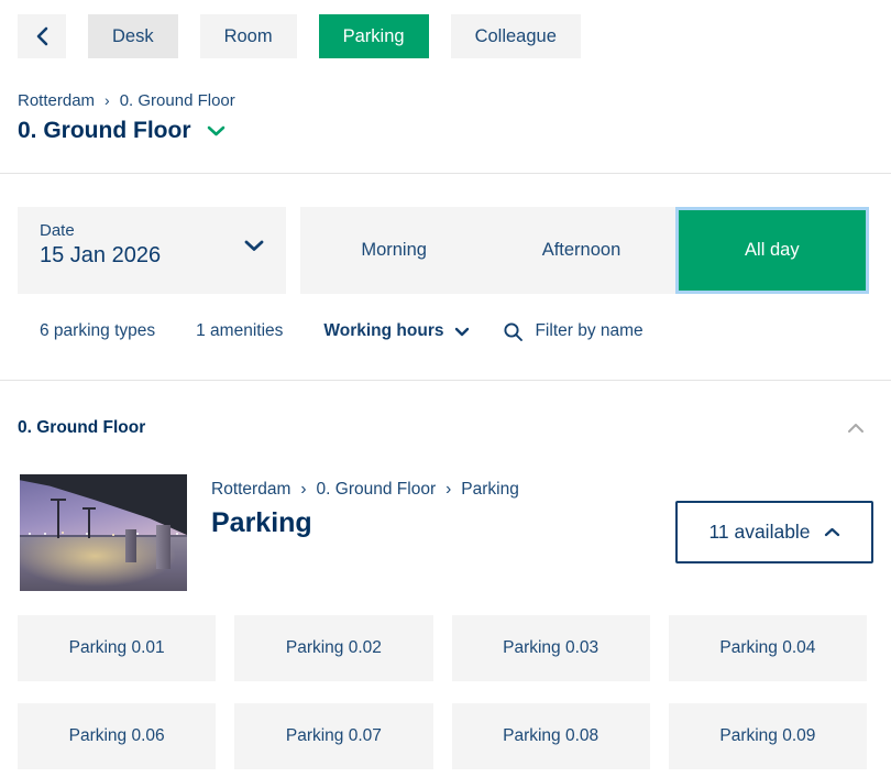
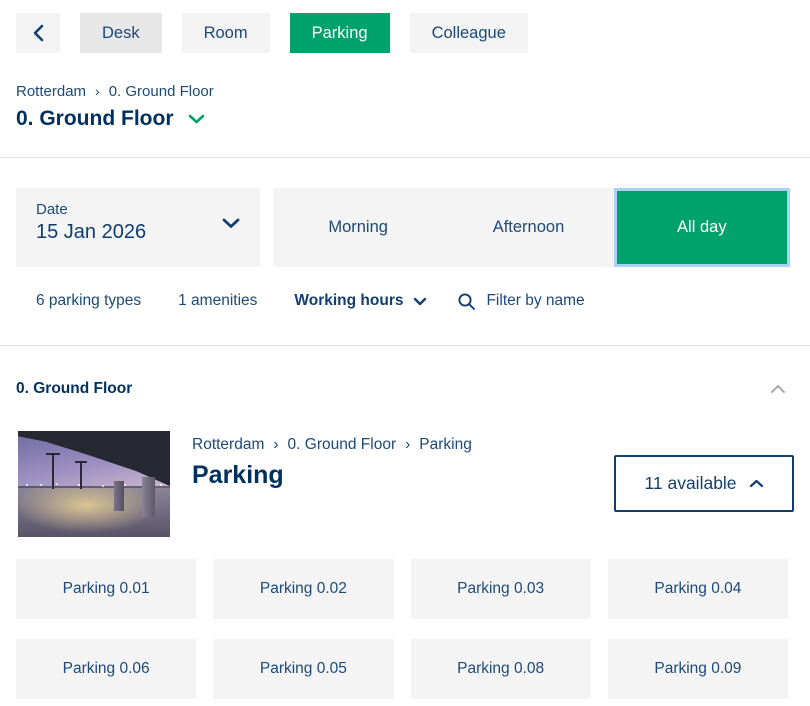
  Desk
  Room
  Parking
  Colleague
  Rotterdam
  ›
  0. Ground Floor
  0. Ground Floor
  Date
  15 Jan 2026
  Morning
  Afternoon
  All day
  6 parking types
  1 amenities
  Working hours
  Filter by name
  0. Ground Floor
  Rotterdam
  ›
  0. Ground Floor
  ›
  Parking
  Parking
  11 available
  Parking 0.01
  Parking 0.02
  Parking 0.03
  Parking 0.04
  Parking 0.06
- Parking 0.07
+ Parking 0.05
  Parking 0.08
  Parking 0.09
